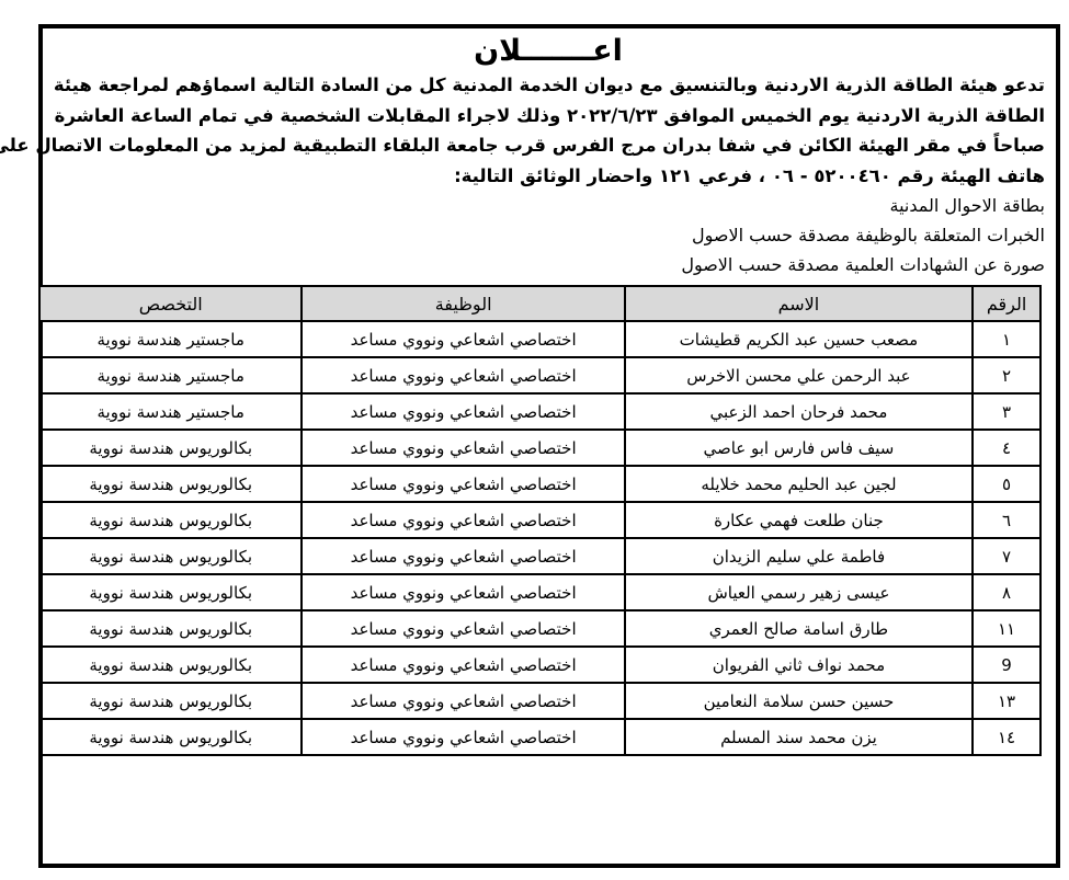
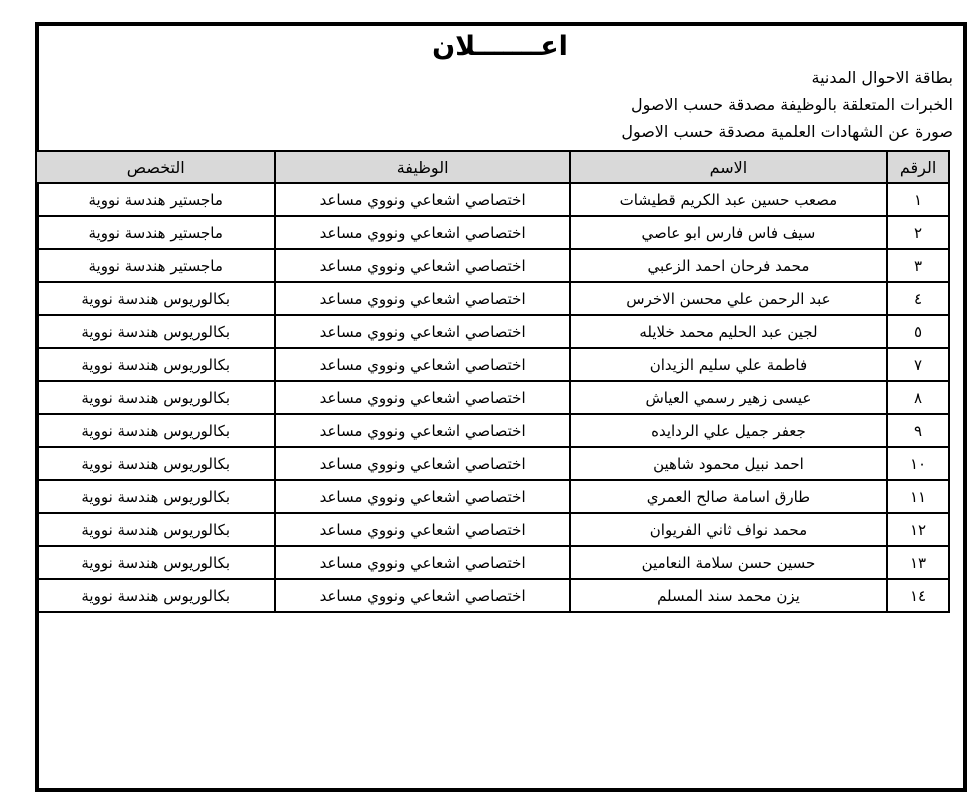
  اعـــــــلان
- تدعو هيئة الطاقة الذرية الاردنية وبالتنسيق مع ديوان الخدمة المدنية كل من السادة التالية اسماؤهم لمراجعة هيئة
- الطاقة الذرية الاردنية يوم الخميس الموافق ٢٠٢٢/٦/٢٣ وذلك لاجراء المقابلات الشخصية في تمام الساعة العاشرة
- صباحاً في مقر الهيئة الكائن في شفا بدران مرج الفرس قرب جامعة البلقاء التطبيقية لمزيد من المعلومات الاتصال على
- هاتف الهيئة رقم ٥٢٠٠٤٦٠ - ٠٦ ، فرعي ١٢١ واحضار الوثائق التالية:
  بطاقة الاحوال المدنية
  الخبرات المتعلقة بالوظيفة مصدقة حسب الاصول
  صورة عن الشهادات العلمية مصدقة حسب الاصول
  الرقم	الاسم	الوظيفة	التخصص
  ١	مصعب حسين عبد الكريم قطيشات	اختصاصي اشعاعي ونووي مساعد	ماجستير هندسة نووية
- ٢	عبد الرحمن علي محسن الاخرس	اختصاصي اشعاعي ونووي مساعد	ماجستير هندسة نووية
+ ٢	سيف فاس فارس ابو عاصي	اختصاصي اشعاعي ونووي مساعد	ماجستير هندسة نووية
  ٣	محمد فرحان احمد الزعبي	اختصاصي اشعاعي ونووي مساعد	ماجستير هندسة نووية
- ٤	سيف فاس فارس ابو عاصي	اختصاصي اشعاعي ونووي مساعد	بكالوريوس هندسة نووية
+ ٤	عبد الرحمن علي محسن الاخرس	اختصاصي اشعاعي ونووي مساعد	بكالوريوس هندسة نووية
  ٥	لجين عبد الحليم محمد خلايله	اختصاصي اشعاعي ونووي مساعد	بكالوريوس هندسة نووية
- ٦	جنان طلعت فهمي عكارة	اختصاصي اشعاعي ونووي مساعد	بكالوريوس هندسة نووية
  ٧	فاطمة علي سليم الزيدان	اختصاصي اشعاعي ونووي مساعد	بكالوريوس هندسة نووية
  ٨	عيسى زهير رسمي العياش	اختصاصي اشعاعي ونووي مساعد	بكالوريوس هندسة نووية
+ ٩	جعفر جميل علي الردايده	اختصاصي اشعاعي ونووي مساعد	بكالوريوس هندسة نووية
+ ١٠	احمد نبيل محمود شاهين	اختصاصي اشعاعي ونووي مساعد	بكالوريوس هندسة نووية
  ١١	طارق اسامة صالح العمري	اختصاصي اشعاعي ونووي مساعد	بكالوريوس هندسة نووية
- 9	محمد نواف ثاني الفريوان	اختصاصي اشعاعي ونووي مساعد	بكالوريوس هندسة نووية
+ ١٢	محمد نواف ثاني الفريوان	اختصاصي اشعاعي ونووي مساعد	بكالوريوس هندسة نووية
  ١٣	حسين حسن سلامة النعامين	اختصاصي اشعاعي ونووي مساعد	بكالوريوس هندسة نووية
  ١٤	يزن محمد سند المسلم	اختصاصي اشعاعي ونووي مساعد	بكالوريوس هندسة نووية
